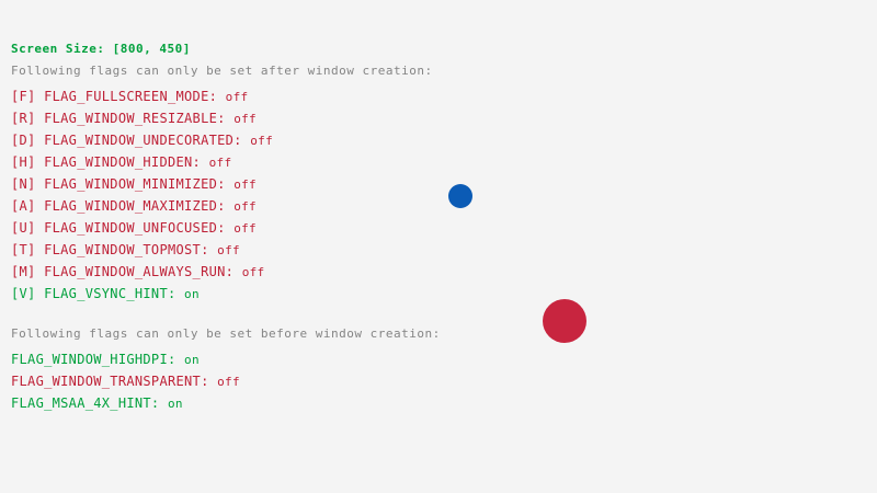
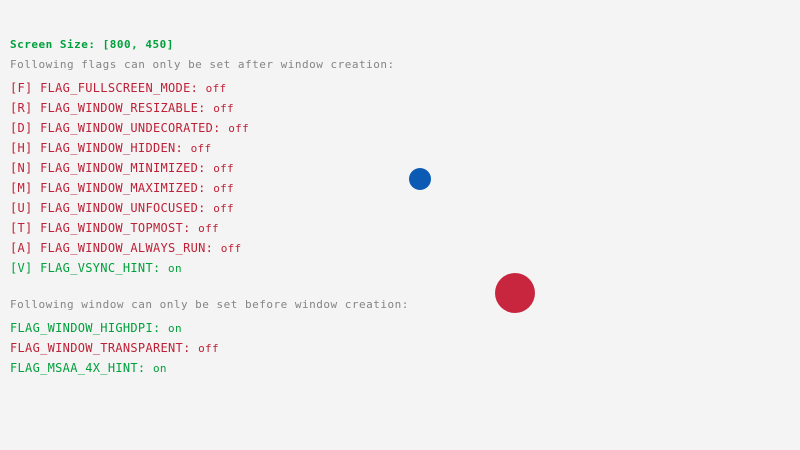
  Screen Size: [800, 450]
  Following flags can only be set after window creation:
  [F] FLAG_FULLSCREEN_MODE: off
  [R] FLAG_WINDOW_RESIZABLE: off
  [D] FLAG_WINDOW_UNDECORATED: off
  [H] FLAG_WINDOW_HIDDEN: off
  [N] FLAG_WINDOW_MINIMIZED: off
- [A] FLAG_WINDOW_MAXIMIZED: off
+ [M] FLAG_WINDOW_MAXIMIZED: off
  [U] FLAG_WINDOW_UNFOCUSED: off
  [T] FLAG_WINDOW_TOPMOST: off
- [M] FLAG_WINDOW_ALWAYS_RUN: off
+ [A] FLAG_WINDOW_ALWAYS_RUN: off
  [V] FLAG_VSYNC_HINT: on
- Following flags can only be set before window creation:
+ Following window can only be set before window creation:
  FLAG_WINDOW_HIGHDPI: on
  FLAG_WINDOW_TRANSPARENT: off
  FLAG_MSAA_4X_HINT: on
